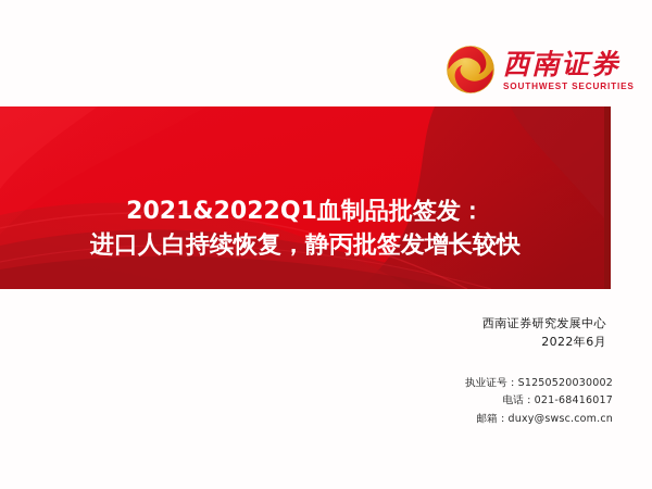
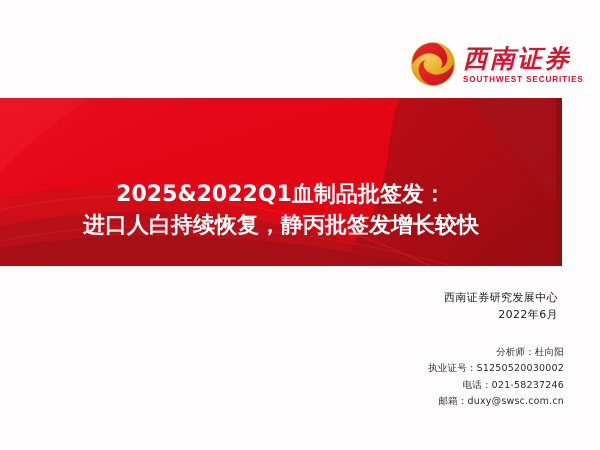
  西南证券
  SOUTHWEST SECURITIES
- 2021&2022Q1血制品批签发：
+ 2025&2022Q1血制品批签发：
  进口人白持续恢复，静丙批签发增长较快
  西南证券研究发展中心
  2022年6月
+ 分析师：杜向阳
  执业证号：S1250520030002
- 电话：021-68416017
+ 电话：021-58237246
  邮箱：duxy@swsc.com.cn
